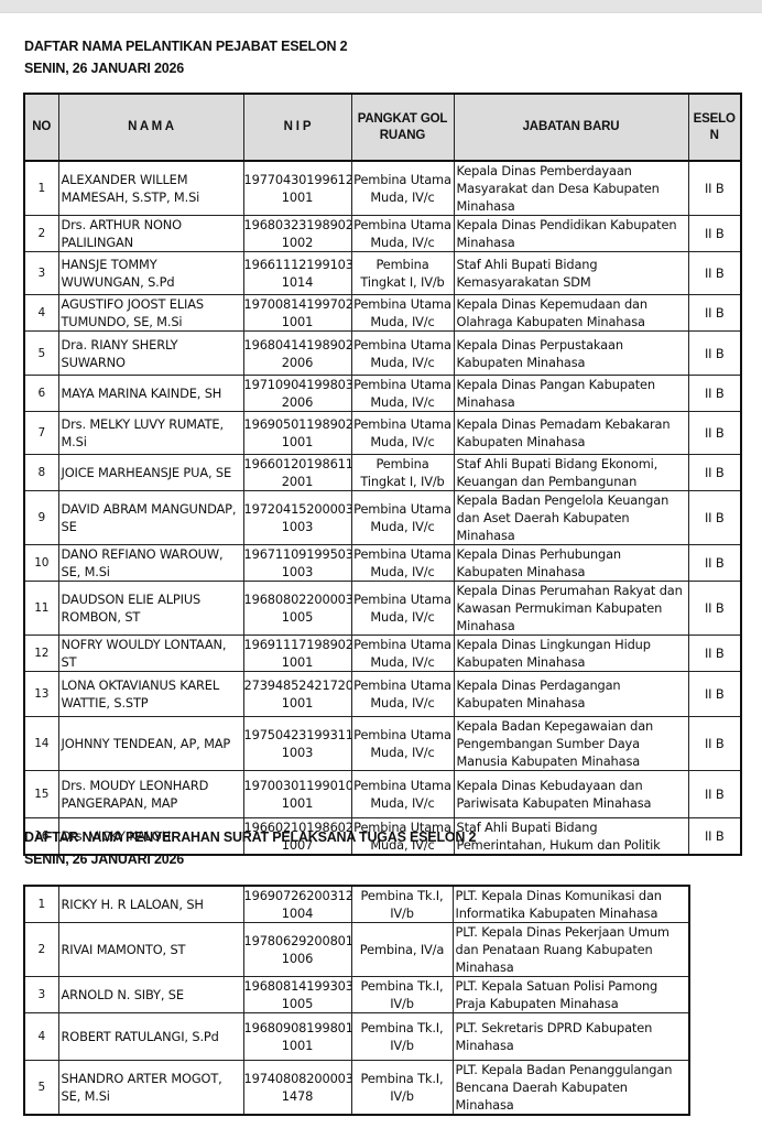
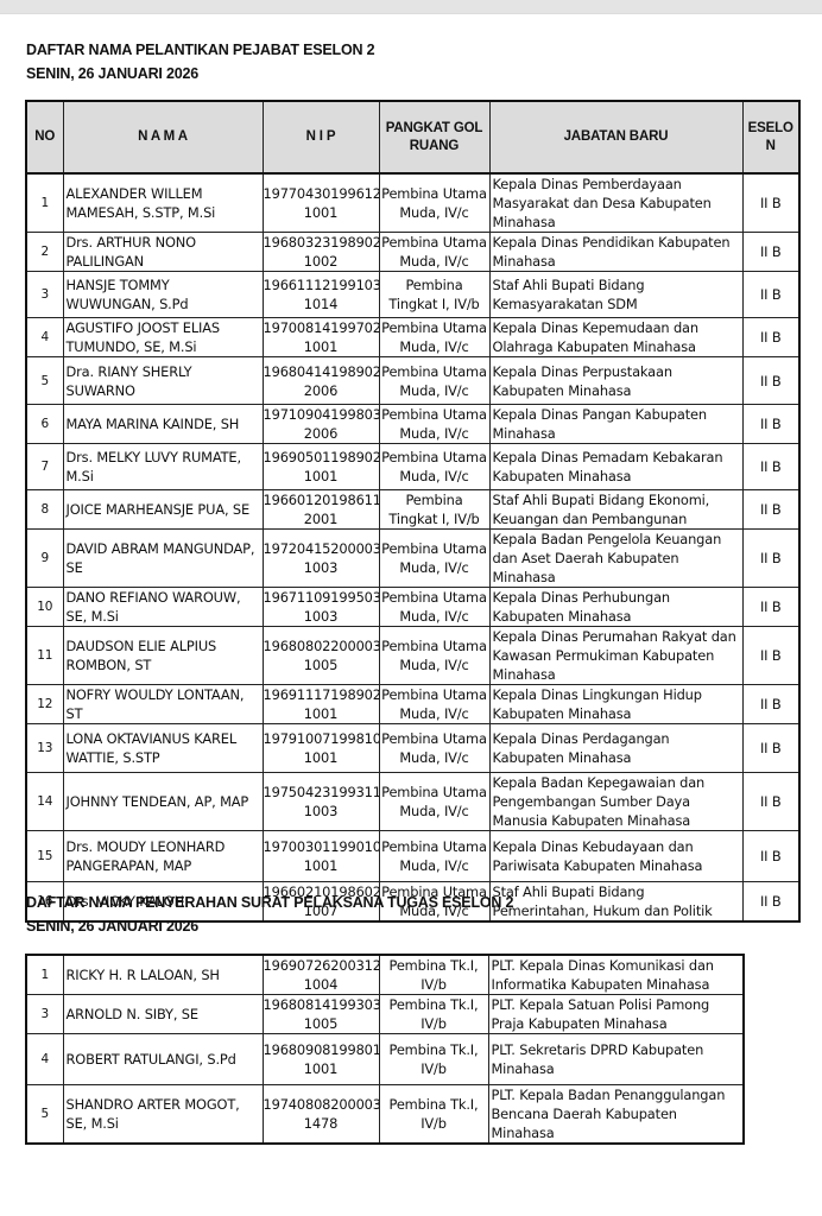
  DAFTAR NAMA PELANTIKAN PEJABAT ESELON 2
  SENIN, 26 JANUARI 2026
  NO	N A M A	N I P	PANGKAT GOL RUANG	JABATAN BARU	ESELON
  1	ALEXANDER WILLEM MAMESAH, S.STP, M.Si	19770430199612 1001	Pembina Utama Muda, IV/c	Kepala Dinas Pemberdayaan Masyarakat dan Desa Kabupaten Minahasa	II B
  2	Drs. ARTHUR NONO PALILINGAN	19680323198902 1002	Pembina Utama Muda, IV/c	Kepala Dinas Pendidikan Kabupaten Minahasa	II B
  3	HANSJE TOMMY WUWUNGAN, S.Pd	19661112199103 1014	Pembina Tingkat I, IV/b	Staf Ahli Bupati Bidang Kemasyarakatan SDM	II B
  4	AGUSTIFO JOOST ELIAS TUMUNDO, SE, M.Si	19700814199702 1001	Pembina Utama Muda, IV/c	Kepala Dinas Kepemudaan dan Olahraga Kabupaten Minahasa	II B
  5	Dra. RIANY SHERLY SUWARNO	19680414198902 2006	Pembina Utama Muda, IV/c	Kepala Dinas Perpustakaan Kabupaten Minahasa	II B
  6	MAYA MARINA KAINDE, SH	19710904199803 2006	Pembina Utama Muda, IV/c	Kepala Dinas Pangan Kabupaten Minahasa	II B
  7	Drs. MELKY LUVY RUMATE, M.Si	19690501198902 1001	Pembina Utama Muda, IV/c	Kepala Dinas Pemadam Kebakaran Kabupaten Minahasa	II B
  8	JOICE MARHEANSJE PUA, SE	19660120198611 2001	Pembina Tingkat I, IV/b	Staf Ahli Bupati Bidang Ekonomi, Keuangan dan Pembangunan	II B
  9	DAVID ABRAM MANGUNDAP, SE	19720415200003 1003	Pembina Utama Muda, IV/c	Kepala Badan Pengelola Keuangan dan Aset Daerah Kabupaten Minahasa	II B
  10	DANO REFIANO WAROUW, SE, M.Si	19671109199503 1003	Pembina Utama Muda, IV/c	Kepala Dinas Perhubungan Kabupaten Minahasa	II B
  11	DAUDSON ELIE ALPIUS ROMBON, ST	19680802200003 1005	Pembina Utama Muda, IV/c	Kepala Dinas Perumahan Rakyat dan Kawasan Permukiman Kabupaten Minahasa	II B
  12	NOFRY WOULDY LONTAAN, ST	19691117198902 1001	Pembina Utama Muda, IV/c	Kepala Dinas Lingkungan Hidup Kabupaten Minahasa	II B
- 13	LONA OKTAVIANUS KAREL WATTIE, S.STP	27394852421720 1001	Pembina Utama Muda, IV/c	Kepala Dinas Perdagangan Kabupaten Minahasa	II B
+ 13	LONA OKTAVIANUS KAREL WATTIE, S.STP	19791007199810 1001	Pembina Utama Muda, IV/c	Kepala Dinas Perdagangan Kabupaten Minahasa	II B
  14	JOHNNY TENDEAN, AP, MAP	19750423199311 1003	Pembina Utama Muda, IV/c	Kepala Badan Kepegawaian dan Pengembangan Sumber Daya Manusia Kabupaten Minahasa	II B
  15	Drs. MOUDY LEONHARD PANGERAPAN, MAP	19700301199010 1001	Pembina Utama Muda, IV/c	Kepala Dinas Kebudayaan dan Pariwisata Kabupaten Minahasa	II B
  16	Drs. VICKY KALOH	19660210198602 1007	Pembina Utama Muda, IV/c	Staf Ahli Bupati Bidang Pemerintahan, Hukum dan Politik	II B
  DAFTAR NAMA PENYERAHAN SURAT PELAKSANA TUGAS ESELON 2
  SENIN, 26 JANUARI 2026
  1	RICKY H. R LALOAN, SH	19690726200312 1004	Pembina Tk.I, IV/b	PLT. Kepala Dinas Komunikasi dan Informatika Kabupaten Minahasa
- 2	RIVAI MAMONTO, ST	19780629200801 1006	Pembina, IV/a	PLT. Kepala Dinas Pekerjaan Umum dan Penataan Ruang Kabupaten Minahasa
  3	ARNOLD N. SIBY, SE	19680814199303 1005	Pembina Tk.I, IV/b	PLT. Kepala Satuan Polisi Pamong Praja Kabupaten Minahasa
  4	ROBERT RATULANGI, S.Pd	19680908199801 1001	Pembina Tk.I, IV/b	PLT. Sekretaris DPRD Kabupaten Minahasa
  5	SHANDRO ARTER MOGOT, SE, M.Si	19740808200003 1478	Pembina Tk.I, IV/b	PLT. Kepala Badan Penanggulangan Bencana Daerah Kabupaten Minahasa
